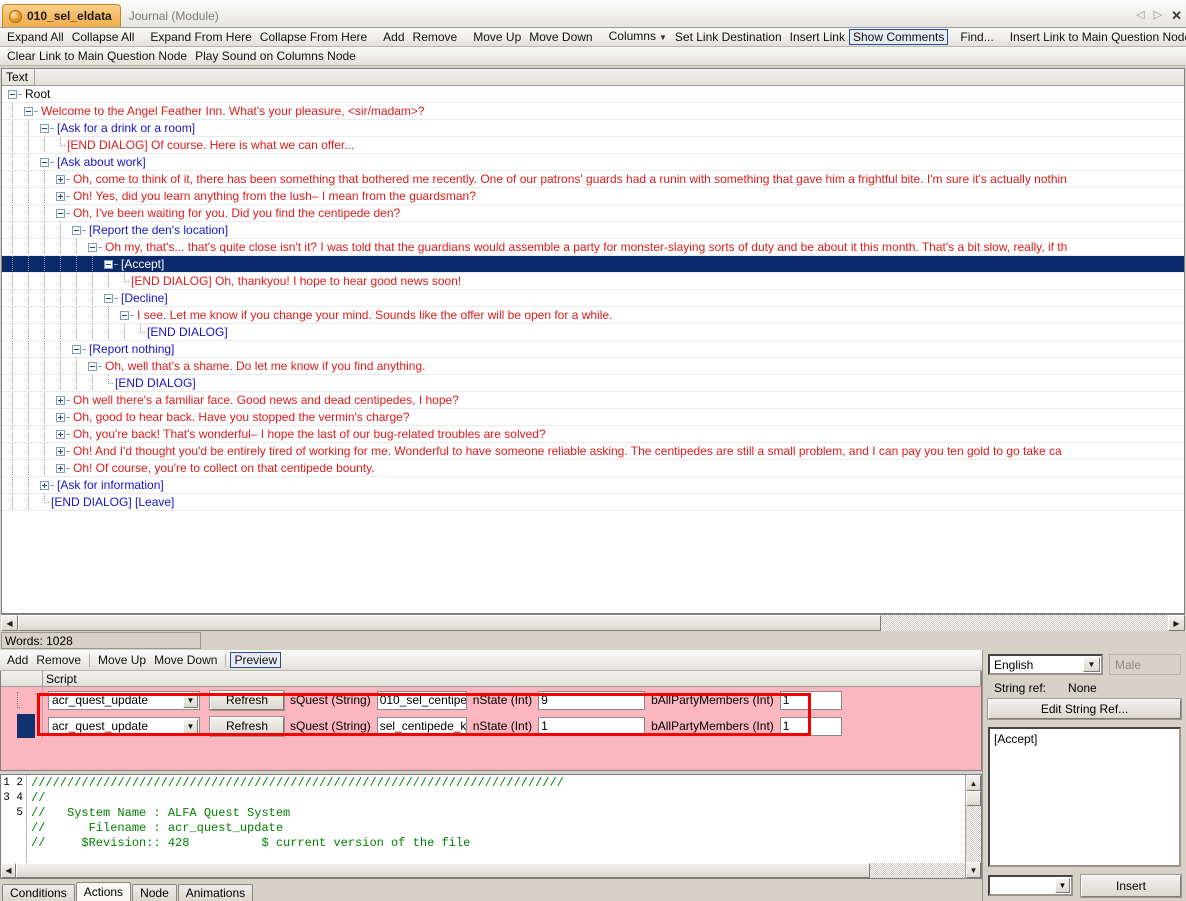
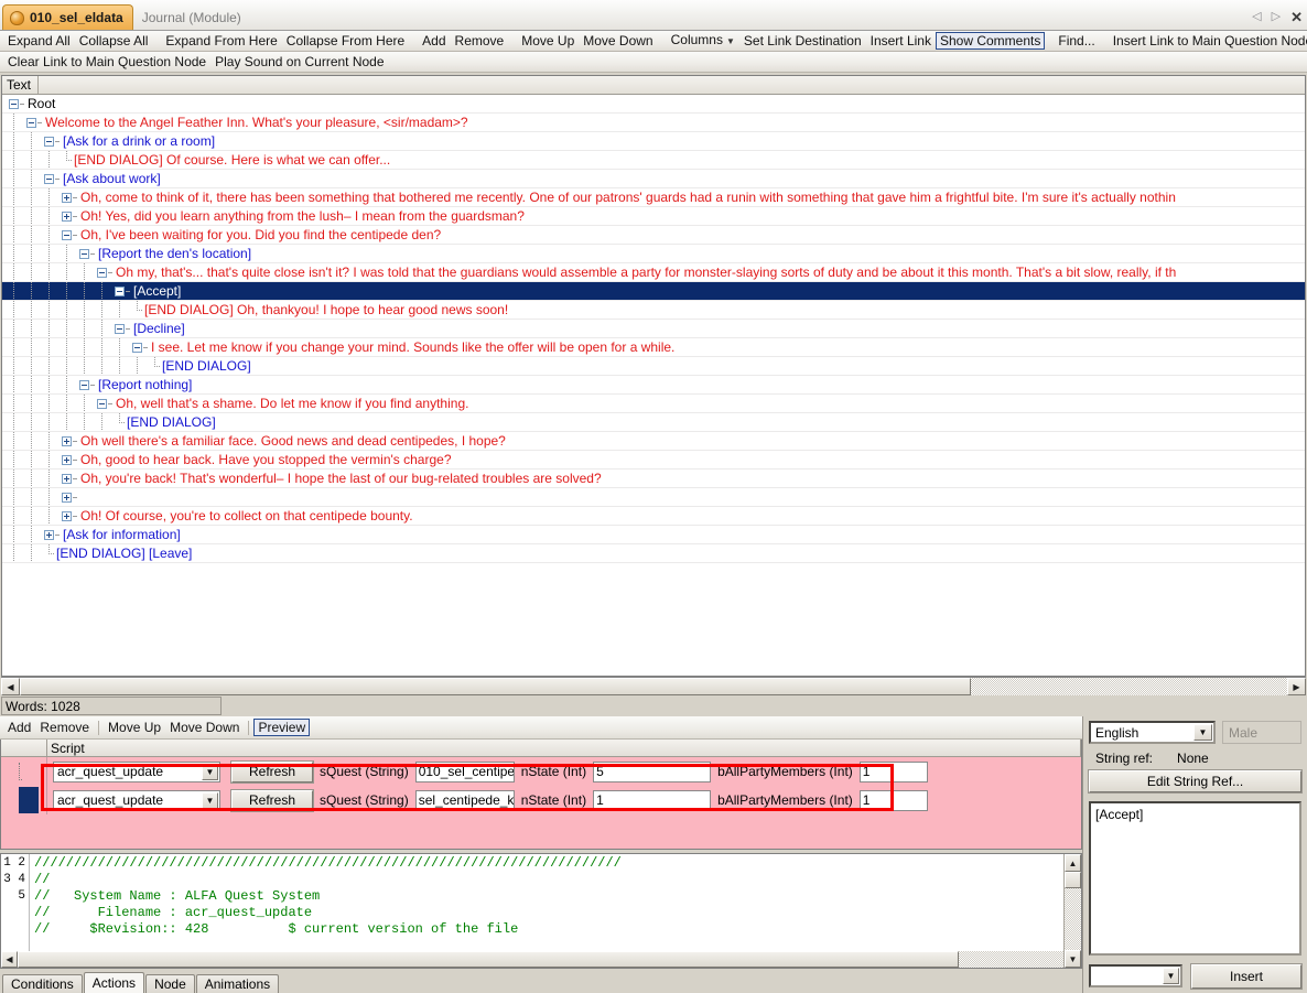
  010_sel_eldata
  Journal (Module)
  ◁
  ▷
  ✕
  Expand All
  Collapse All
  Expand From Here
  Collapse From Here
  Add
  Remove
  Move Up
  Move Down
  Columns ▼
  Set Link Destination
  Insert Link
  Show Comments
  Find...
  Insert Link to Main Question Nod
  Clear Link to Main Question Node
- Play Sound on Columns Node
+ Play Sound on Current Node
  Text
  Root
  Welcome to the Angel Feather Inn. What's your pleasure, <sir/madam>?
  [Ask for a drink or a room]
  [END DIALOG] Of course. Here is what we can offer...
  [Ask about work]
  Oh, come to think of it, there has been something that bothered me recently. One of our patrons' guards had a runin with something that gave him a frightful bite. I'm sure it's actually nothin
  Oh! Yes, did you learn anything from the lush– I mean from the guardsman?
  Oh, I've been waiting for you. Did you find the centipede den?
  [Report the den's location]
  Oh my, that's... that's quite close isn't it? I was told that the guardians would assemble a party for monster-slaying sorts of duty and be about it this month. That's a bit slow, really, if th
  [Accept]
  [END DIALOG] Oh, thankyou! I hope to hear good news soon!
  [Decline]
  I see. Let me know if you change your mind. Sounds like the offer will be open for a while.
  [END DIALOG]
  [Report nothing]
  Oh, well that's a shame. Do let me know if you find anything.
  [END DIALOG]
  Oh well there's a familiar face. Good news and dead centipedes, I hope?
  Oh, good to hear back. Have you stopped the vermin's charge?
  Oh, you're back! That's wonderful– I hope the last of our bug-related troubles are solved?
- Oh! And I'd thought you'd be entirely tired of working for me. Wonderful to have someone reliable asking. The centipedes are still a small problem, and I can pay you ten gold to go take ca
  Oh! Of course, you're to collect on that centipede bounty.
  [Ask for information]
  [END DIALOG] [Leave]
  ◀
  ▶
  Words: 1028
  Add
  Remove
  Move Up
  Move Down
  Preview
  Script
  acr_quest_update
  ▼
  Refresh
  sQuest (String)
  010_sel_centipe
  nState (Int)
- 9
+ 5
  bAllPartyMembers (Int)
  1
  acr_quest_update
  ▼
  Refresh
  sQuest (String)
  sel_centipede_k
  nState (Int)
  1
  bAllPartyMembers (Int)
  1
  1 2 3 4 5
  //////////////////////////////////////////////////////////////////////////
  //
  // System Name : ALFA Quest System
  // Filename : acr_quest_update
  // $Revision:: 428 $ current version of the file
  ◀
  ▲
  ▼
  Conditions
  Actions
  Node
  Animations
  English
  ▼
  Male
  String ref:
  None
  Edit String Ref...
  [Accept]
  ▼
  Insert
